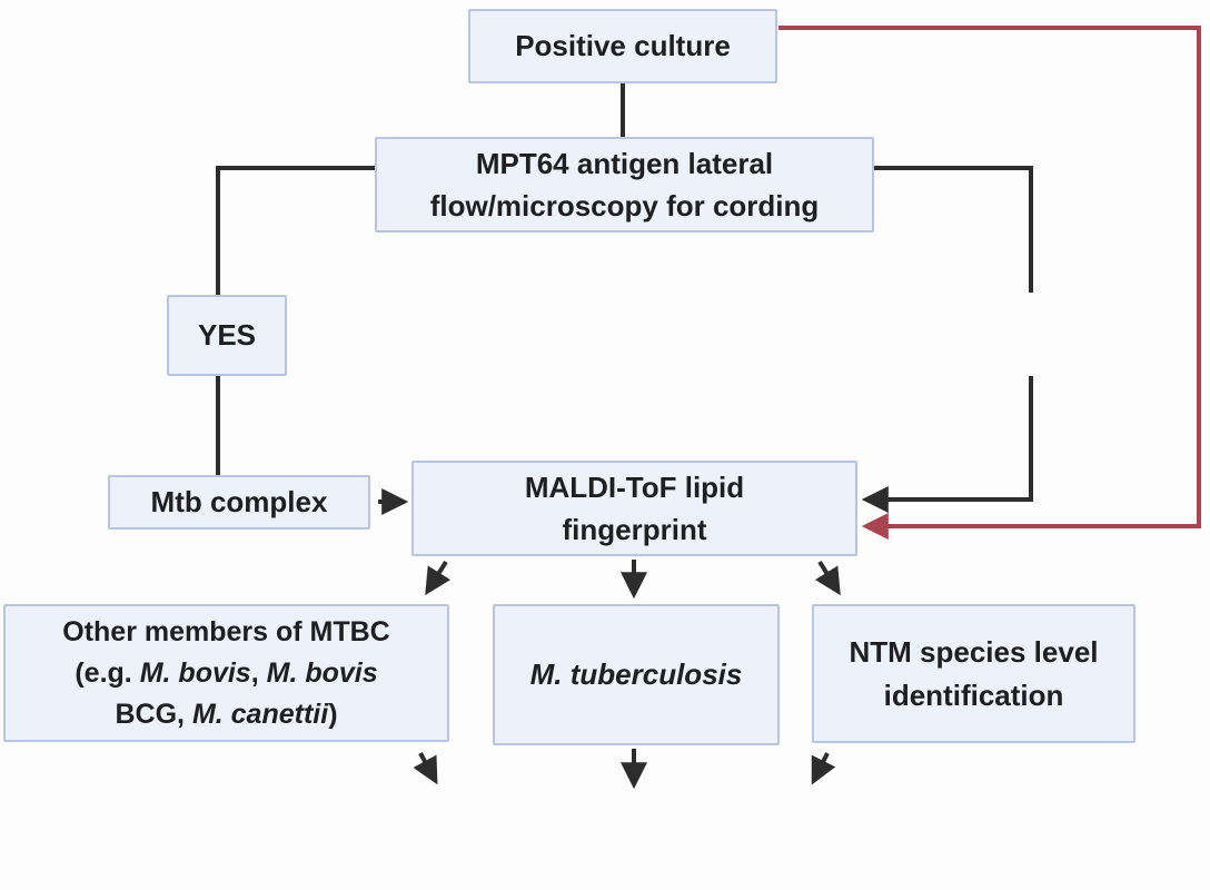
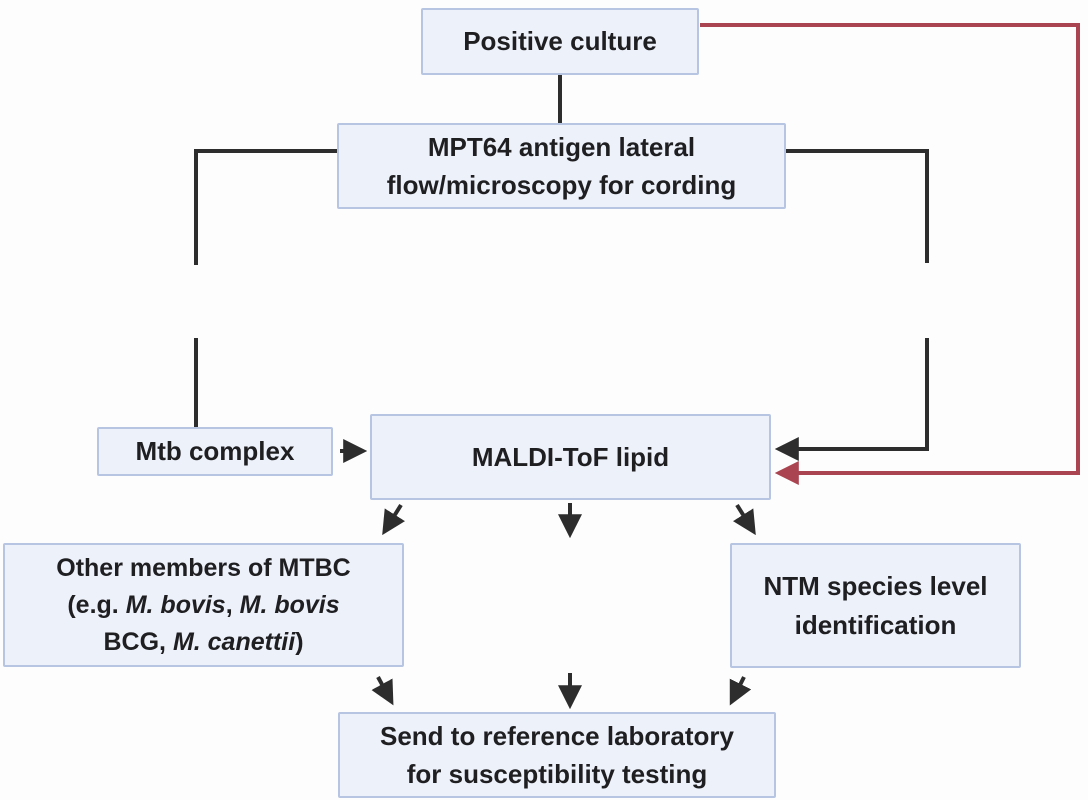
  Positive culture
  MPT64 antigen lateral
  flow/microscopy for cording
- YES
  Mtb complex
  MALDI-ToF lipid
- fingerprint
  Other members of MTBC
  (e.g. M. bovis, M. bovis
  BCG, M. canettii)
- M. tuberculosis
  NTM species level
  identification
+ Send to reference laboratory
+ for susceptibility testing
